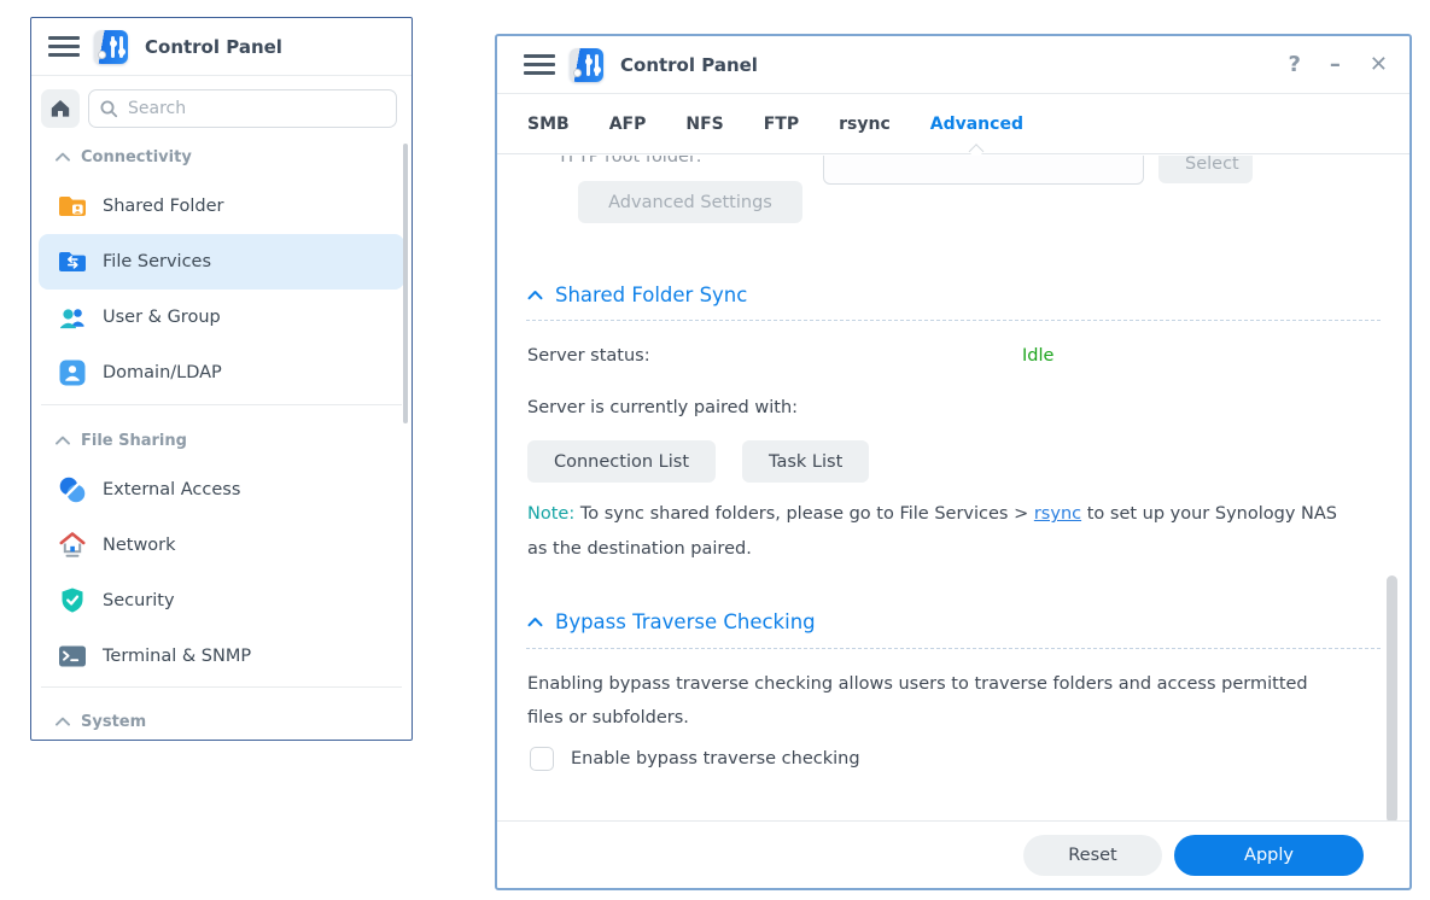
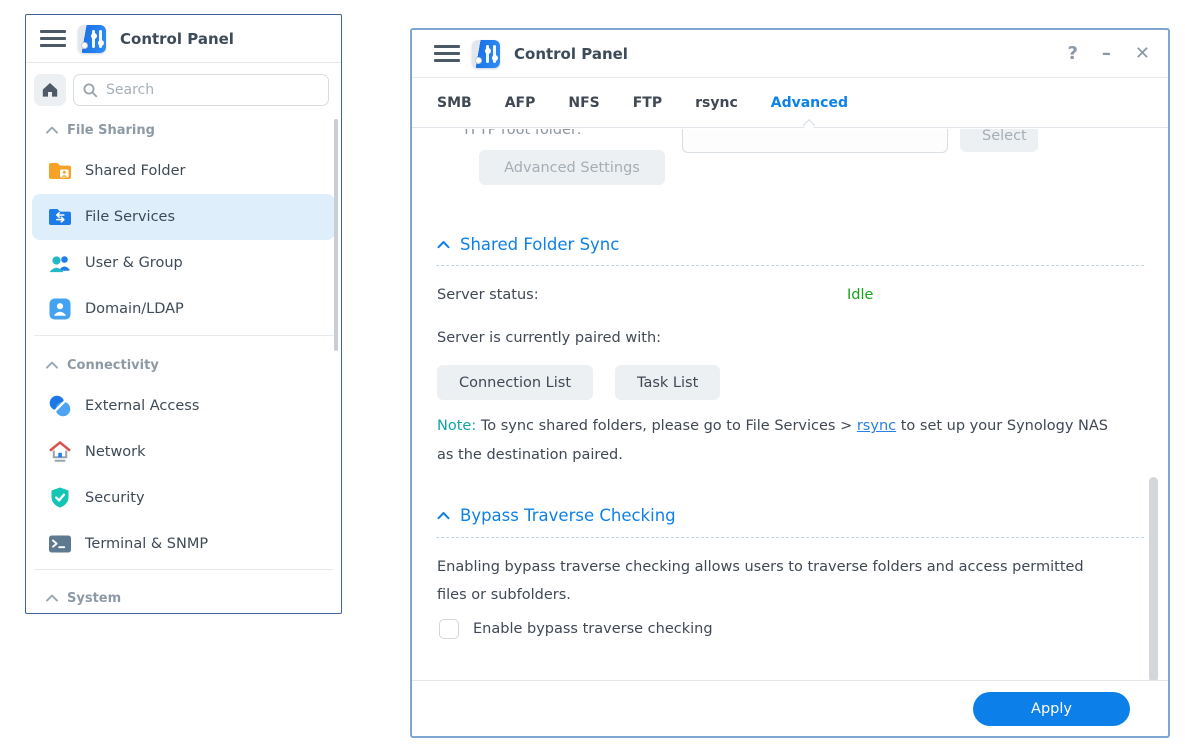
  Control Panel
  Search
- Connectivity
+ File Sharing
  Shared Folder
  File Services
  User & Group
  Domain/LDAP
- File Sharing
+ Connectivity
  External Access
  Network
  Security
  Terminal & SNMP
  System
  Control Panel
  ?
  –
  ✕
  SMB
  AFP
  NFS
  FTP
  rsync
  Advanced
  TFTP root folder:
  Select
  Advanced Settings
  Shared Folder Sync
  Server status:
  Idle
  Server is currently paired with:
  Connection List
  Task List
  Note: To sync shared folders, please go to File Services > rsync to set up your Synology NAS as the destination paired.
  Bypass Traverse Checking
  Enabling bypass traverse checking allows users to traverse folders and access permitted files or subfolders.
  Enable bypass traverse checking
- Reset
  Apply
